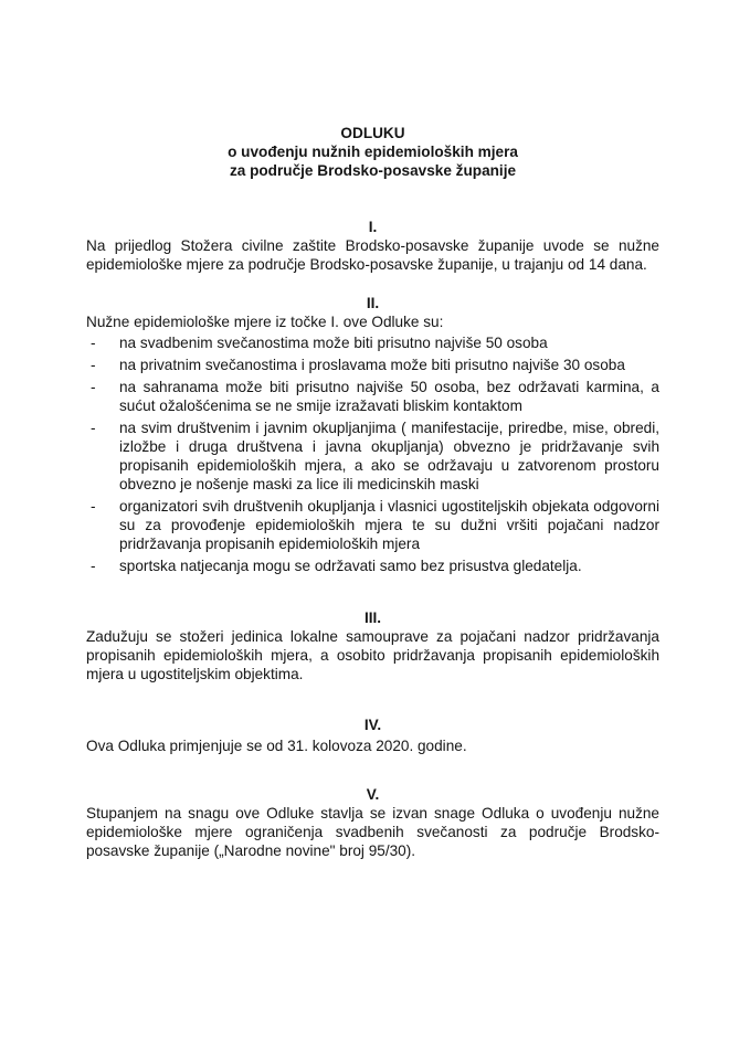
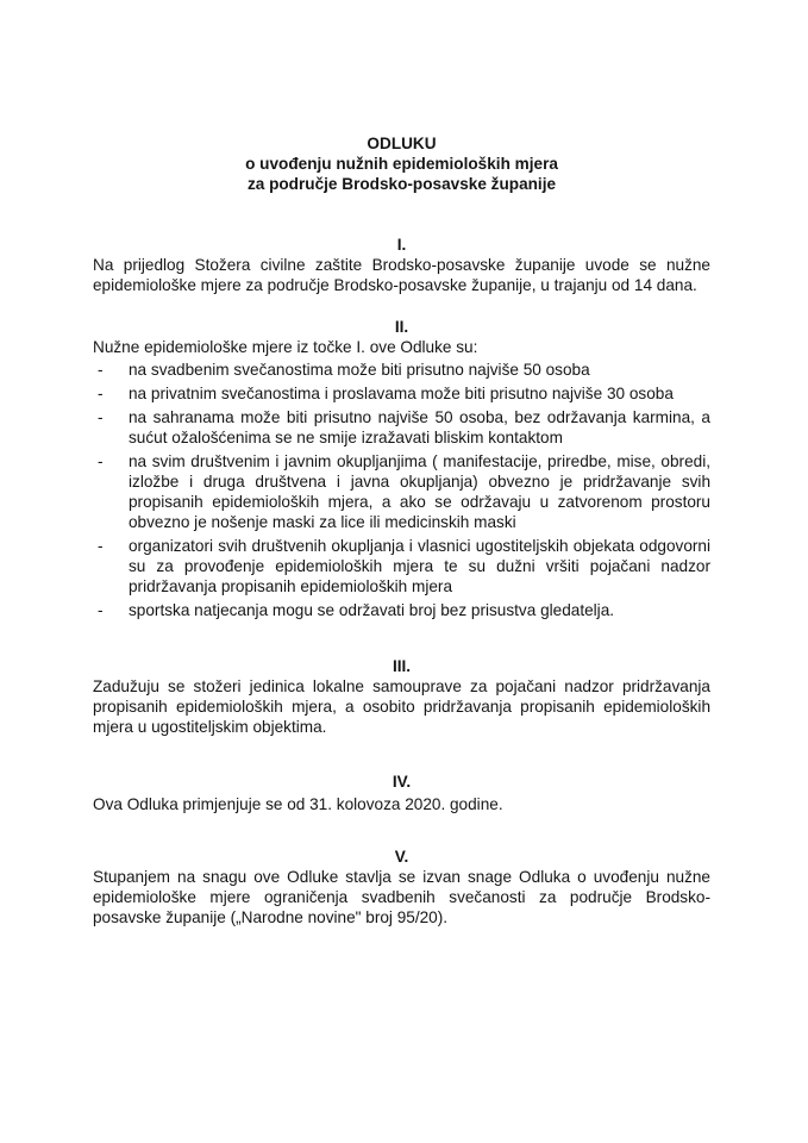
  ODLUKU
  o uvođenju nužnih epidemioloških mjera
  za područje Brodsko-posavske županije
  I.
  Na prijedlog Stožera civilne zaštite Brodsko-posavske županije uvode se nužne epidemiološke mjere za područje Brodsko-posavske županije, u trajanju od 14 dana.
  II.
  Nužne epidemiološke mjere iz točke I. ove Odluke su:
  -
  na svadbenim svečanostima može biti prisutno najviše 50 osoba
  -
  na privatnim svečanostima i proslavama može biti prisutno najviše 30 osoba
  -
- na sahranama može biti prisutno najviše 50 osoba, bez održavati karmina, a sućut ožalošćenima se ne smije izražavati bliskim kontaktom
+ na sahranama može biti prisutno najviše 50 osoba, bez održavanja karmina, a sućut ožalošćenima se ne smije izražavati bliskim kontaktom
  -
  na svim društvenim i javnim okupljanjima ( manifestacije, priredbe, mise, obredi, izložbe i druga društvena i javna okupljanja) obvezno je pridržavanje svih propisanih epidemioloških mjera, a ako se održavaju u zatvorenom prostoru obvezno je nošenje maski za lice ili medicinskih maski
  -
  organizatori svih društvenih okupljanja i vlasnici ugostiteljskih objekata odgovorni su za provođenje epidemioloških mjera te su dužni vršiti pojačani nadzor pridržavanja propisanih epidemioloških mjera
  -
- sportska natjecanja mogu se održavati samo bez prisustva gledatelja.
+ sportska natjecanja mogu se održavati broj bez prisustva gledatelja.
  III.
  Zadužuju se stožeri jedinica lokalne samouprave za pojačani nadzor pridržavanja propisanih epidemioloških mjera, a osobito pridržavanja propisanih epidemioloških mjera u ugostiteljskim objektima.
  IV.
  Ova Odluka primjenjuje se od 31. kolovoza 2020. godine.
  V.
- Stupanjem na snagu ove Odluke stavlja se izvan snage Odluka o uvođenju nužne epidemiološke mjere ograničenja svadbenih svečanosti za područje Brodsko-posavske županije („Narodne novine" broj 95/30).
+ Stupanjem na snagu ove Odluke stavlja se izvan snage Odluka o uvođenju nužne epidemiološke mjere ograničenja svadbenih svečanosti za područje Brodsko-posavske županije („Narodne novine" broj 95/20).
